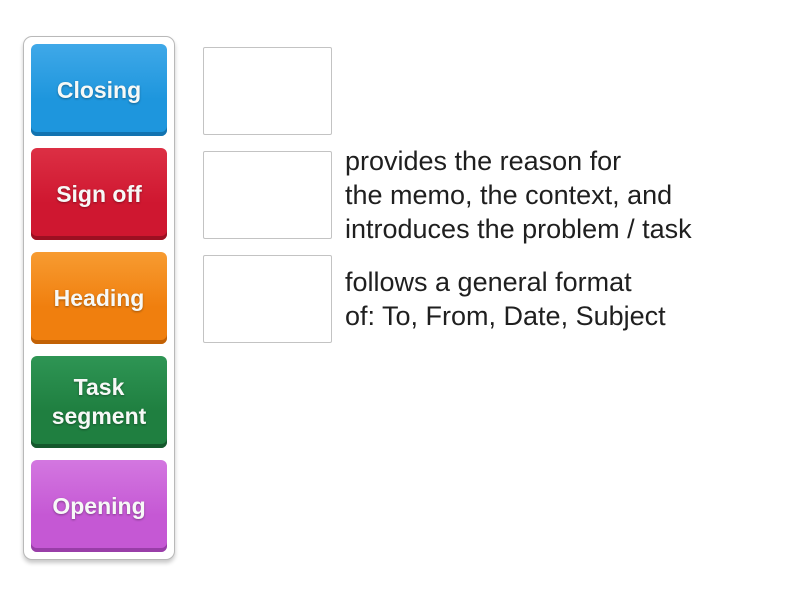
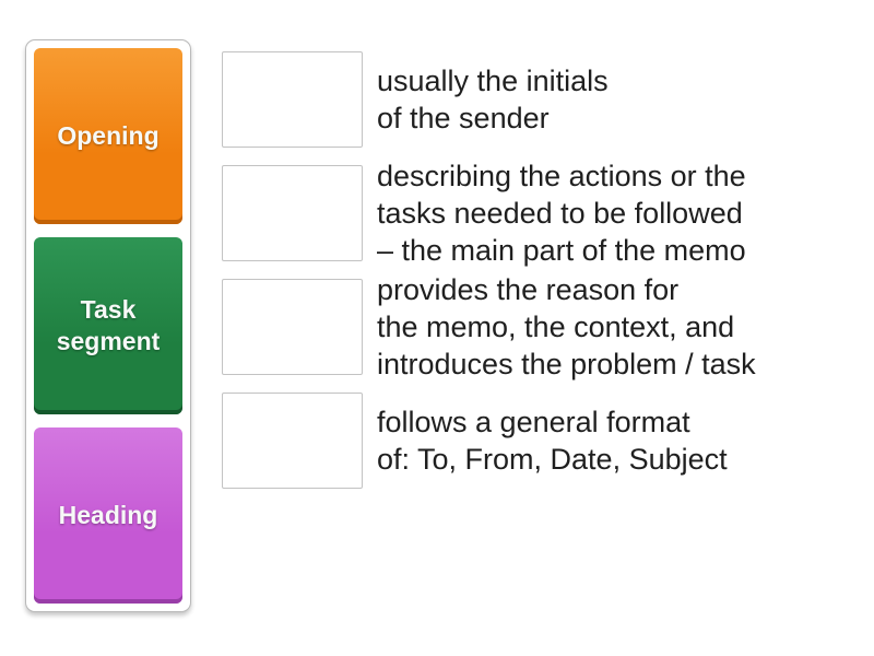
- Closing
- Sign off
- Heading
+ Opening
  Task segment
- Opening
+ Heading
+ usually the initials
+ of the sender
+ describing the actions or the
+ tasks needed to be followed
+ – the main part of the memo
  provides the reason for
  the memo, the context, and
  introduces the problem / task
  follows a general format
  of: To, From, Date, Subject
